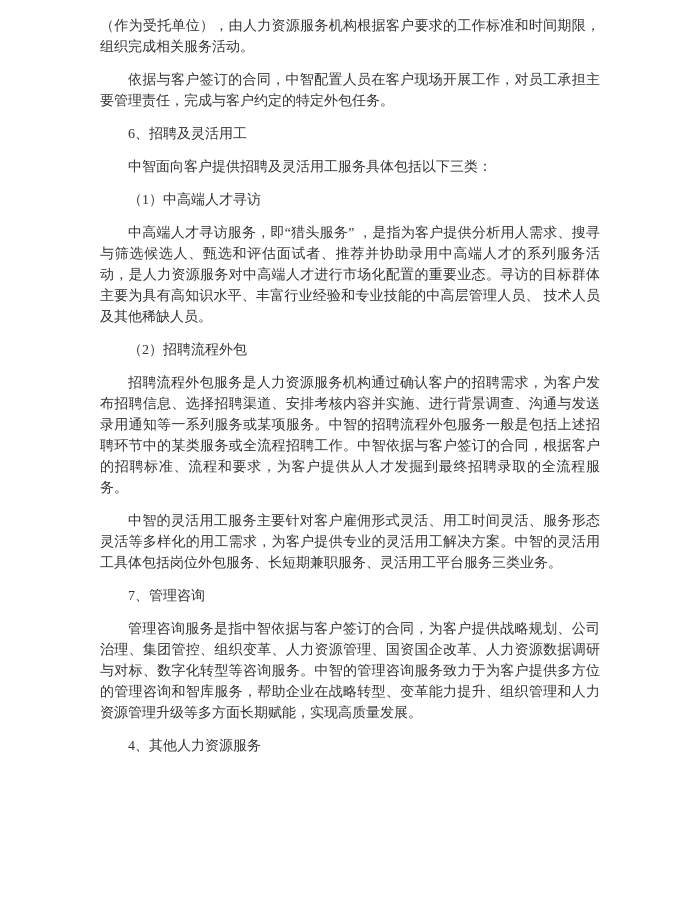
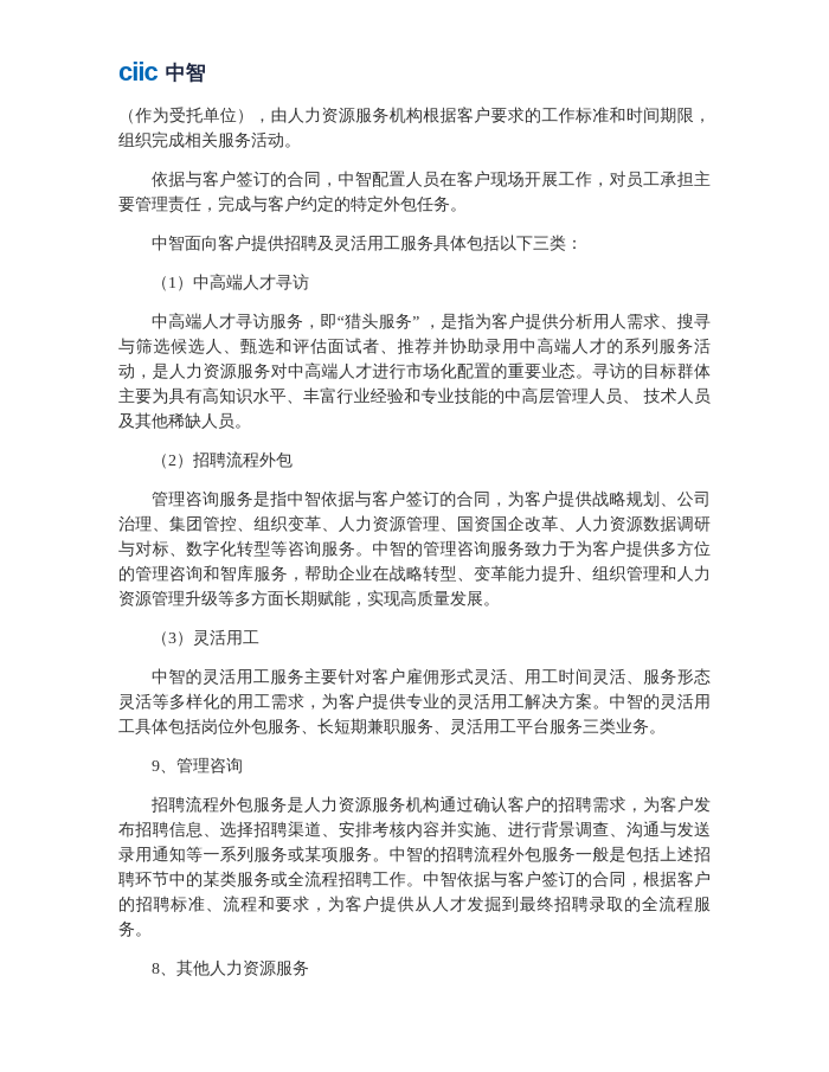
+ ciic
+ 中智
  （作为受托单位），由人力资源服务机构根据客户要求的工作标准和时间期限，组织完成相关服务活动。
  依据与客户签订的合同，中智配置人员在客户现场开展工作，对员工承担主要管理责任，完成与客户约定的特定外包任务。
- 6、招聘及灵活用工
  中智面向客户提供招聘及灵活用工服务具体包括以下三类：
  （1）中高端人才寻访
  中高端人才寻访服务，即“猎头服务” ，是指为客户提供分析用人需求、搜寻与筛选候选人、甄选和评估面试者、推荐并协助录用中高端人才的系列服务活动，是人力资源服务对中高端人才进行市场化配置的重要业态。寻访的目标群体主要为具有高知识水平、丰富行业经验和专业技能的中高层管理人员、 技术人员及其他稀缺人员。
  （2）招聘流程外包
- 招聘流程外包服务是人力资源服务机构通过确认客户的招聘需求，为客户发布招聘信息、选择招聘渠道、安排考核内容并实施、进行背景调查、沟通与发送录用通知等一系列服务或某项服务。中智的招聘流程外包服务一般是包括上述招聘环节中的某类服务或全流程招聘工作。中智依据与客户签订的合同，根据客户的招聘标准、流程和要求，为客户提供从人才发掘到最终招聘录取的全流程服务。
+ 管理咨询服务是指中智依据与客户签订的合同，为客户提供战略规划、公司治理、集团管控、组织变革、人力资源管理、国资国企改革、人力资源数据调研与对标、数字化转型等咨询服务。中智的管理咨询服务致力于为客户提供多方位的管理咨询和智库服务，帮助企业在战略转型、变革能力提升、组织管理和人力资源管理升级等多方面长期赋能，实现高质量发展。
+ （3）灵活用工
  中智的灵活用工服务主要针对客户雇佣形式灵活、用工时间灵活、服务形态灵活等多样化的用工需求，为客户提供专业的灵活用工解决方案。中智的灵活用工具体包括岗位外包服务、长短期兼职服务、灵活用工平台服务三类业务。
- 7、管理咨询
+ 9、管理咨询
- 管理咨询服务是指中智依据与客户签订的合同，为客户提供战略规划、公司治理、集团管控、组织变革、人力资源管理、国资国企改革、人力资源数据调研与对标、数字化转型等咨询服务。中智的管理咨询服务致力于为客户提供多方位的管理咨询和智库服务，帮助企业在战略转型、变革能力提升、组织管理和人力资源管理升级等多方面长期赋能，实现高质量发展。
+ 招聘流程外包服务是人力资源服务机构通过确认客户的招聘需求，为客户发布招聘信息、选择招聘渠道、安排考核内容并实施、进行背景调查、沟通与发送录用通知等一系列服务或某项服务。中智的招聘流程外包服务一般是包括上述招聘环节中的某类服务或全流程招聘工作。中智依据与客户签订的合同，根据客户的招聘标准、流程和要求，为客户提供从人才发掘到最终招聘录取的全流程服务。
- 4、其他人力资源服务
+ 8、其他人力资源服务
